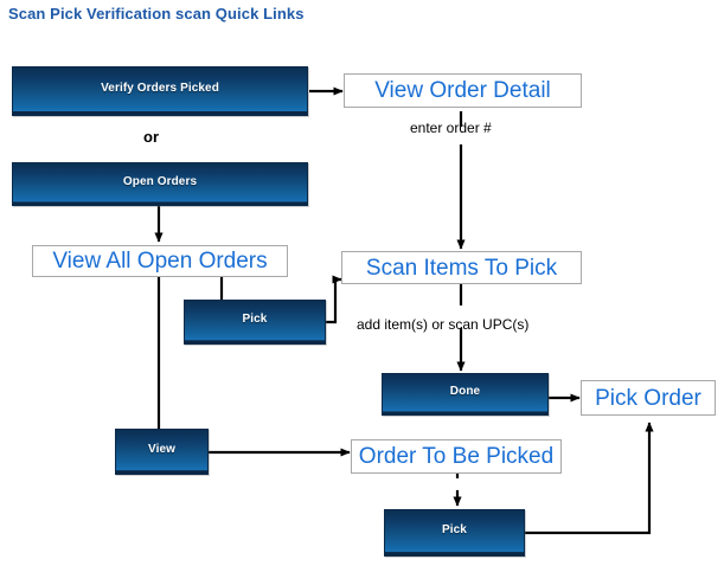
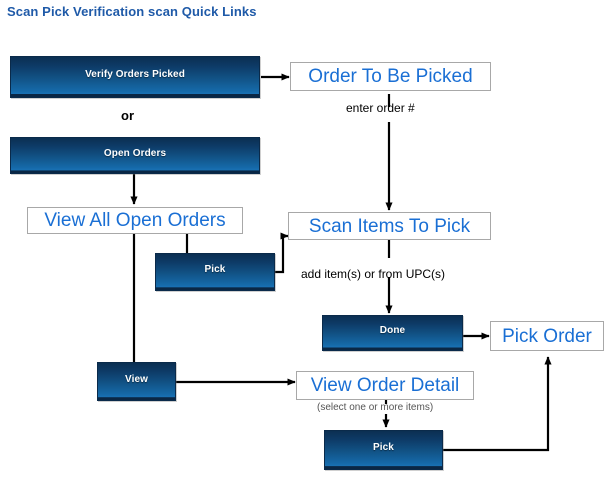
  Scan Pick Verification scan Quick Links
  Verify Orders Picked
  Open Orders
  Pick
  Done
  View
  Pick
- View Order Detail
+ Order To Be Picked
  View All Open Orders
  Scan Items To Pick
  Pick Order
- Order To Be Picked
+ View Order Detail
  or
  enter order #
- add item(s) or scan UPC(s)
+ add item(s) or from UPC(s)
+ (select one or more items)
